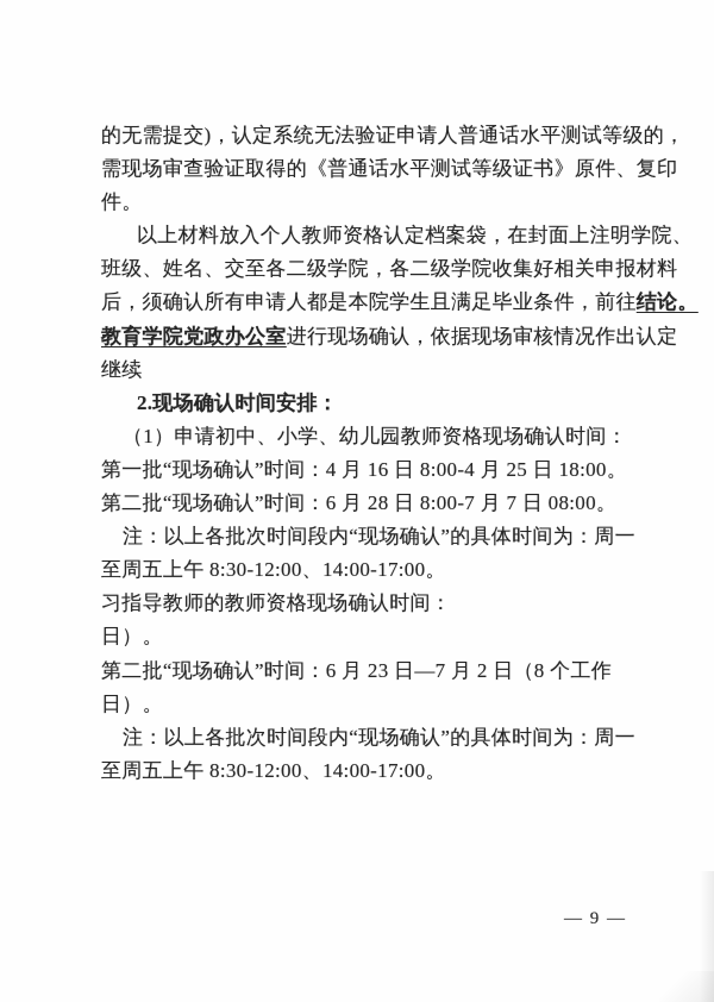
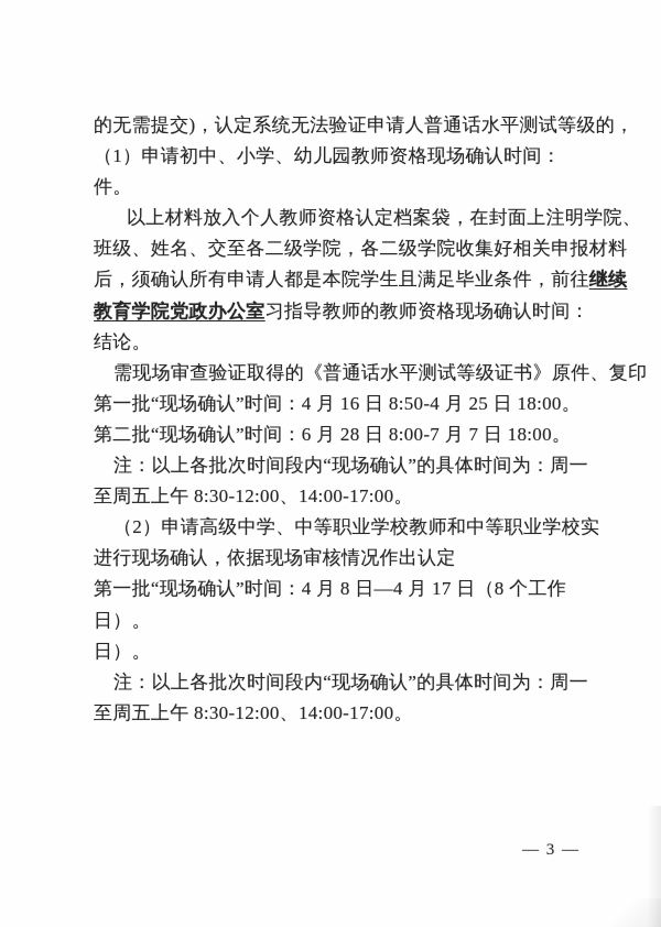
  的无需提交)，认定系统无法验证申请人普通话水平测试等级的，
- 需现场审查验证取得的《普通话水平测试等级证书》原件、复印
+ （1）申请初中、小学、幼儿园教师资格现场确认时间：
  件。
  以上材料放入个人教师资格认定档案袋，在封面上注明学院、
  班级、姓名、交至各二级学院，各二级学院收集好相关申报材料
- 后，须确认所有申请人都是本院学生且满足毕业条件，前往结论。
+ 后，须确认所有申请人都是本院学生且满足毕业条件，前往继续
- 教育学院党政办公室进行现场确认，依据现场审核情况作出认定
+ 教育学院党政办公室习指导教师的教师资格现场确认时间：
- 继续
+ 结论。
- 2.现场确认时间安排：
- （1）申请初中、小学、幼儿园教师资格现场确认时间：
+ 需现场审查验证取得的《普通话水平测试等级证书》原件、复印
- 第一批“现场确认”时间：4 月 16 日 8:00-4 月 25 日 18:00。
+ 第一批“现场确认”时间：4 月 16 日 8:50-4 月 25 日 18:00。
- 第二批“现场确认”时间：6 月 28 日 8:00-7 月 7 日 08:00。
+ 第二批“现场确认”时间：6 月 28 日 8:00-7 月 7 日 18:00。
  注：以上各批次时间段内“现场确认”的具体时间为：周一
  至周五上午 8:30-12:00、14:00-17:00。
+ （2）申请高级中学、中等职业学校教师和中等职业学校实
- 习指导教师的教师资格现场确认时间：
+ 进行现场确认，依据现场审核情况作出认定
+ 第一批“现场确认”时间：4 月 8 日—4 月 17 日（8 个工作
  日）。
- 第二批“现场确认”时间：6 月 23 日—7 月 2 日（8 个工作
  日）。
  注：以上各批次时间段内“现场确认”的具体时间为：周一
  至周五上午 8:30-12:00、14:00-17:00。
- — 9 —
+ — 3 —
